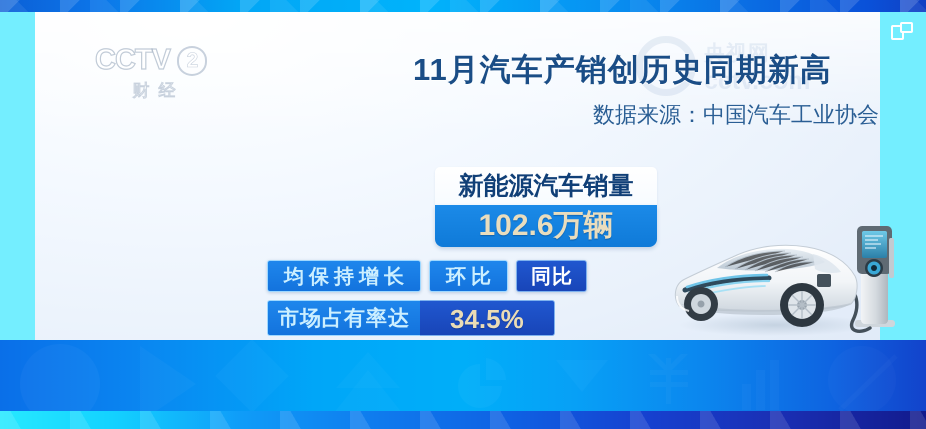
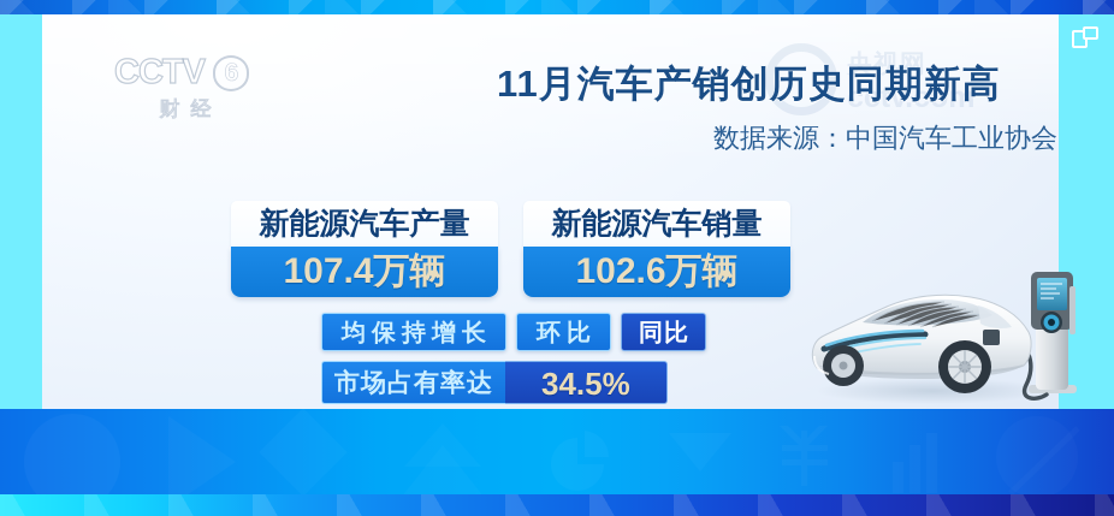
  央视网
  cctv.com
  CCTV
- 2
+ 6
  财经
  11月汽车产销创历史同期新高
  数据来源：中国汽车工业协会
+ 新能源汽车产量
+ 107.4万辆
  新能源汽车销量
  102.6万辆
  均保持增长
  环比
  同比
  市场占有率达
  34.5%
